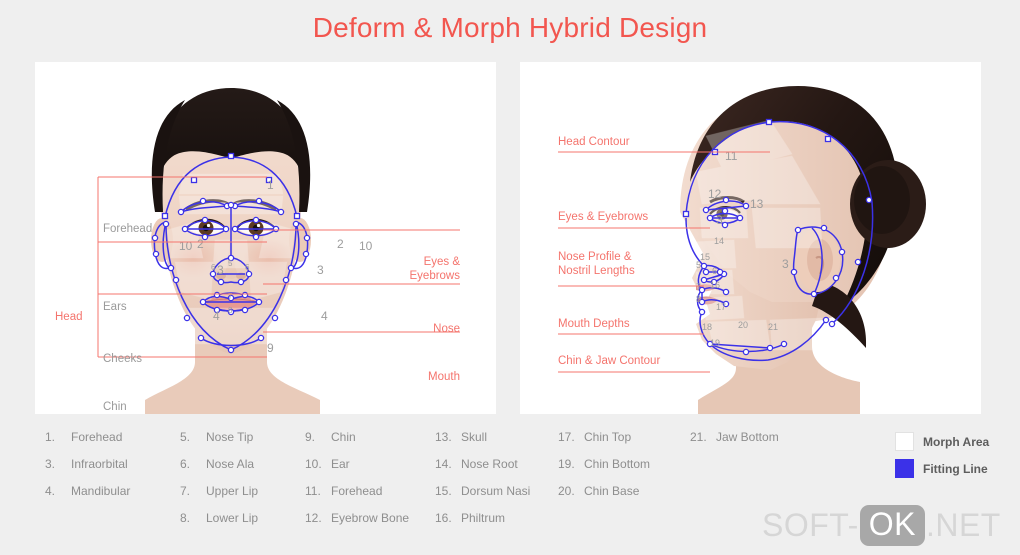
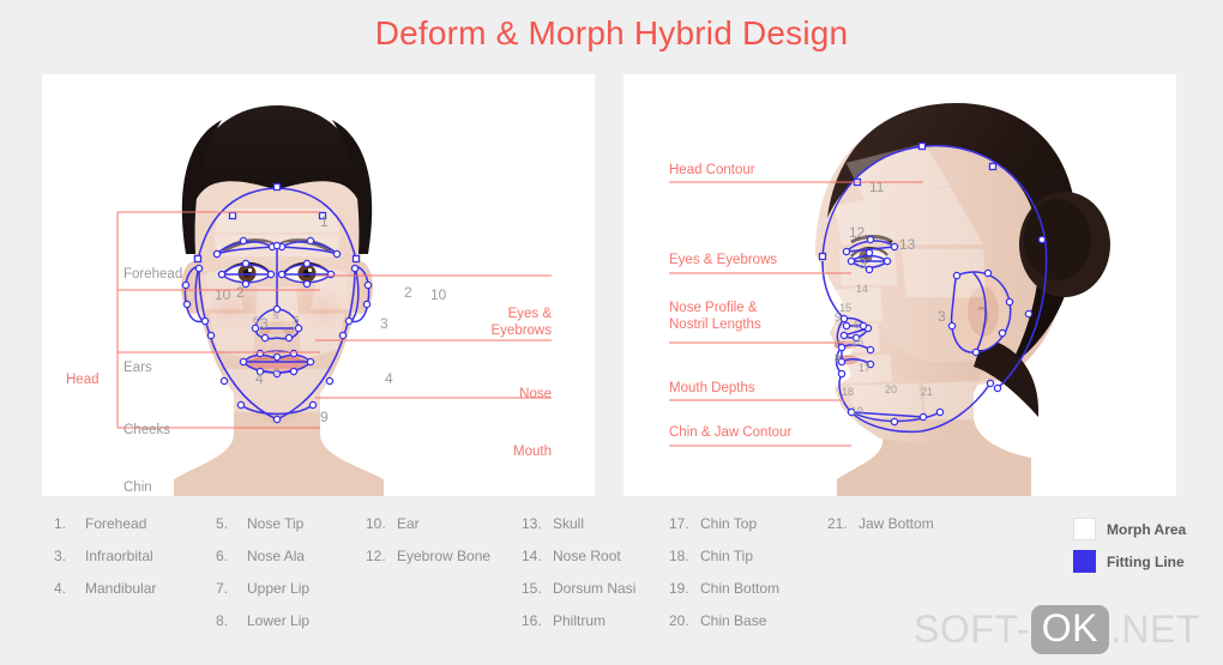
  Deform & Morph Hybrid Design
  1
  2
  2
  3
  3
  4
  4
  9
  10
  10
  5
  6
  6
  7
  8
  Forehead
  Ears
  Cheeks
  Chin
  Head
  Eyes &
  Eyebrows
  Nose
  Mouth
  11
  12
  13
  3
  3
  14
  15
  16
  17
  18
  19
  20
  21
  5
  6
  7
  8
  Head Contour
  Eyes & Eyebrows
  Nose Profile &
  Nostril Lengths
  Mouth Depths
  Chin & Jaw Contour
  1. Forehead
  3. Infraorbital
  4. Mandibular
  5. Nose Tip
  6. Nose Ala
  7. Upper Lip
  8. Lower Lip
- 9. Chin
  10. Ear
- 11. Forehead
  12. Eyebrow Bone
  13. Skull
  14. Nose Root
  15. Dorsum Nasi
  16. Philtrum
  17. Chin Top
+ 18. Chin Tip
  19. Chin Bottom
  20. Chin Base
  21. Jaw Bottom
  Morph Area
  Fitting Line
  SOFT-
  OK
  .NET
